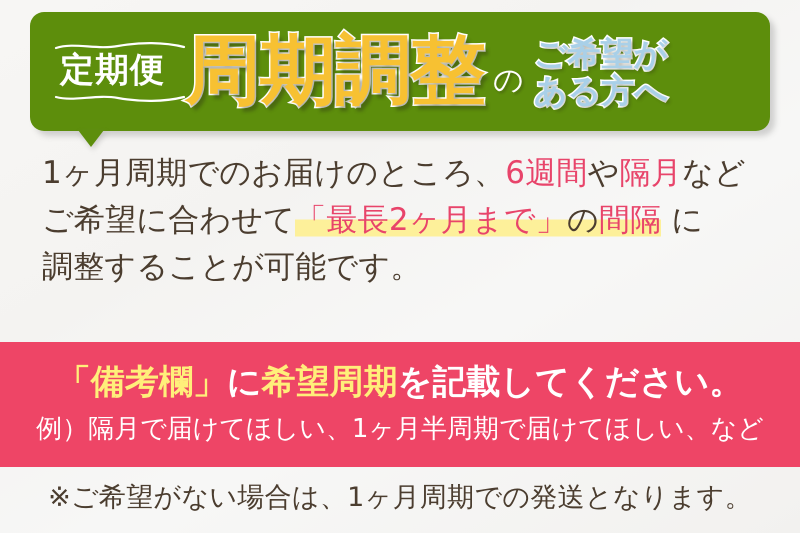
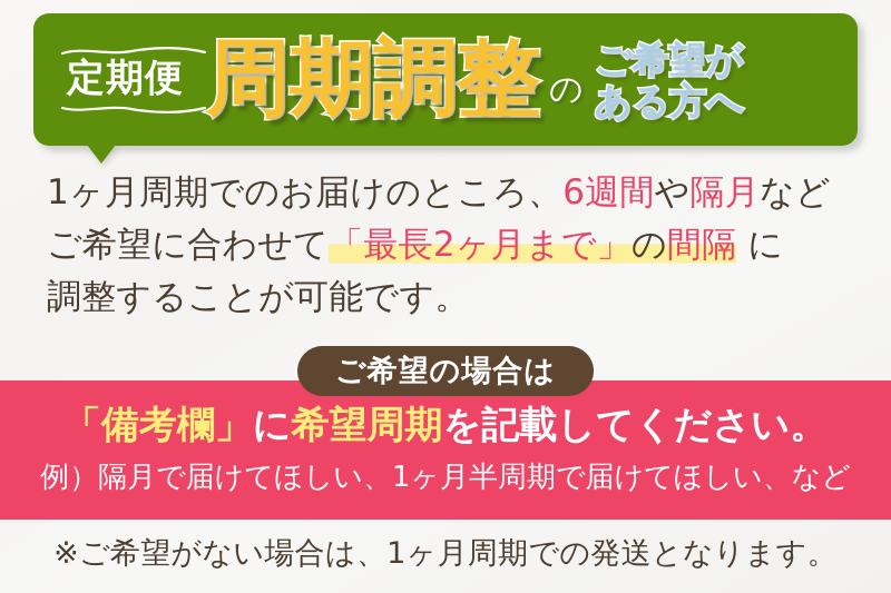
  定期便
  周期調整
  の
  ご希望が
  ある方へ
  1ヶ月周期でのお届けのところ、6週間や隔月など
  ご希望に合わせて「最長2ヶ月まで」の間隔 に
  調整することが可能です。
+ ご希望の場合は
  「備考欄」に希望周期を記載してください。
  例）隔月で届けてほしい、1ヶ月半周期で届けてほしい、など
  ※ご希望がない場合は、1ヶ月周期での発送となります。
